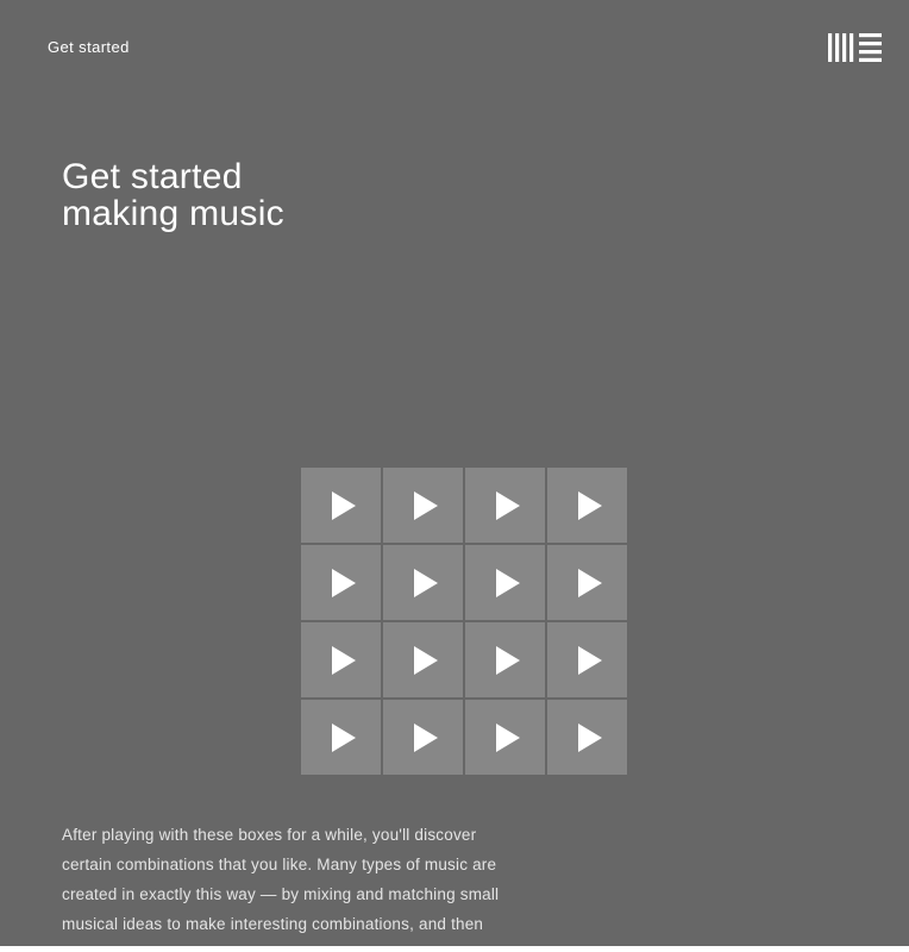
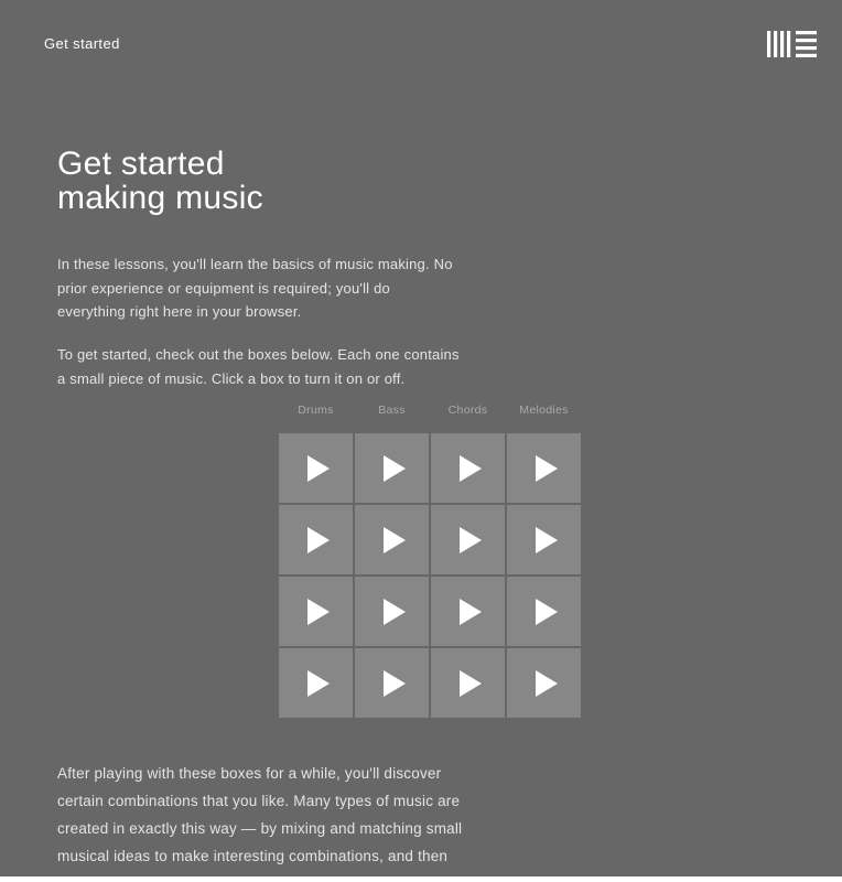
  Get started
  Get started
  making music
+ In these lessons, you'll learn the basics of music making. No
+ prior experience or equipment is required; you'll do
+ everything right here in your browser.
+ To get started, check out the boxes below. Each one contains
+ a small piece of music. Click a box to turn it on or off.
+ Drums
+ Bass
+ Chords
+ Melodies
  After playing with these boxes for a while, you'll discover
  certain combinations that you like. Many types of music are
  created in exactly this way — by mixing and matching small
  musical ideas to make interesting combinations, and then
